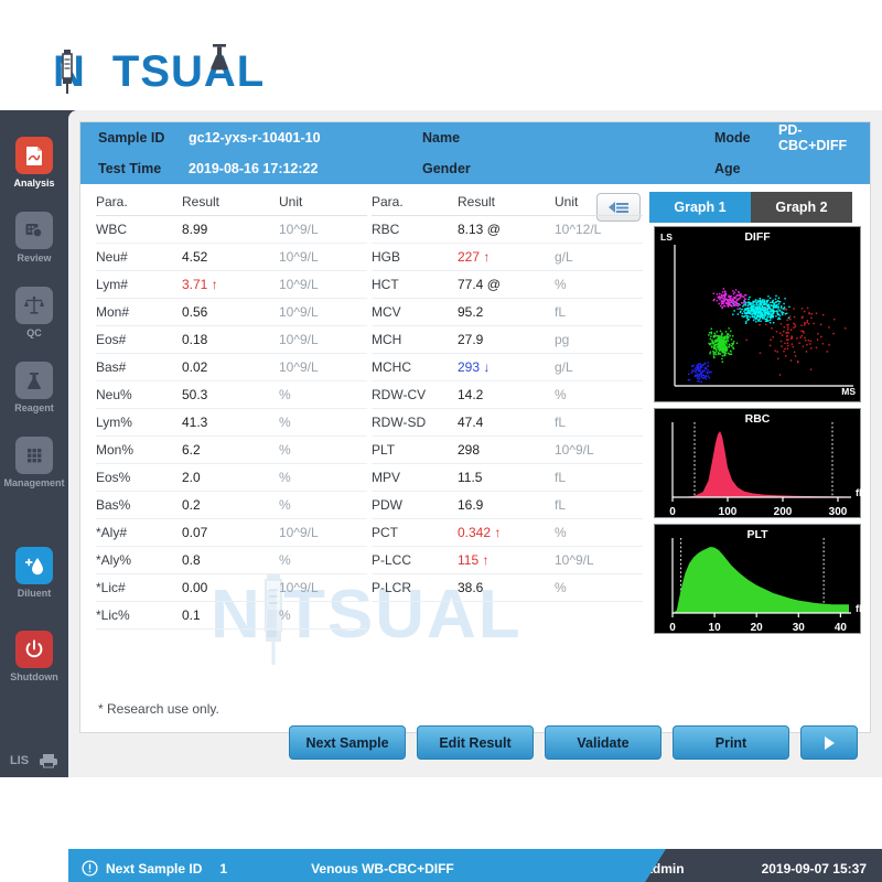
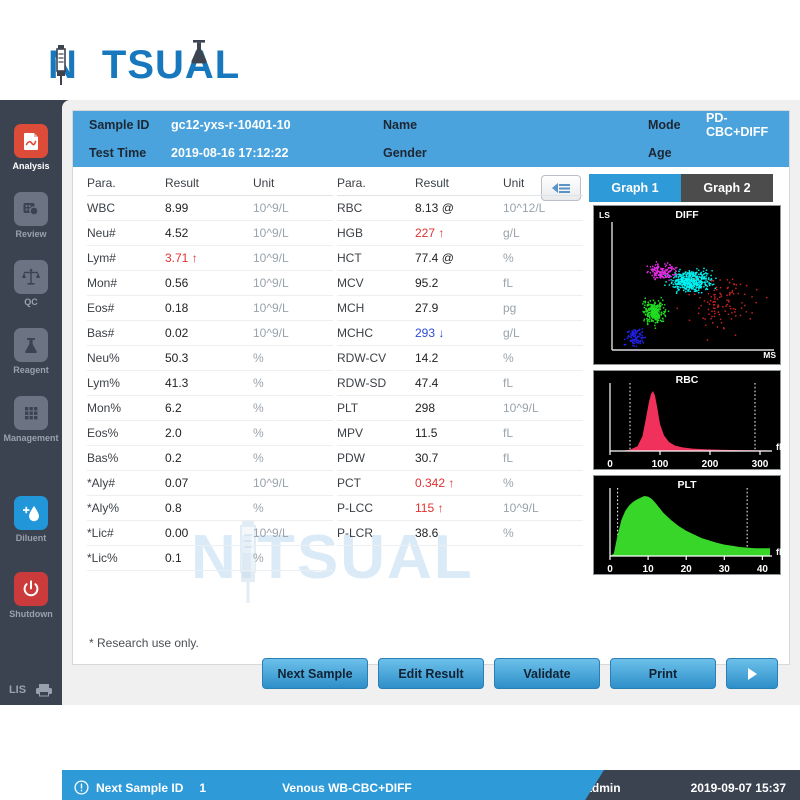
  TSUAL
  Analysis
  Review
  QC
  Reagent
  Management
  Diluent
  Shutdown
  LIS
  Sample ID
  gc12-yxs-r-10401-10
  Name
  Mode
  PD-CBC+DIFF
  Test Time
  2019-08-16 17:12:22
  Gender
  Age
  NITSUAL
  Para.
  Result
  Unit
  WBC
  8.99
  10^9/L
  Neu#
  4.52
  10^9/L
  Lym#
  3.71 ↑
  10^9/L
  Mon#
  0.56
  10^9/L
  Eos#
  0.18
  10^9/L
  Bas#
  0.02
  10^9/L
  Neu%
  50.3
  %
  Lym%
  41.3
  %
  Mon%
  6.2
  %
  Eos%
  2.0
  %
  Bas%
  0.2
  %
  *Aly#
  0.07
  10^9/L
  *Aly%
  0.8
  %
  *Lic#
  0.00
  10^9/L
  *Lic%
  0.1
  %
  Para.
  Result
  Unit
  RBC
  8.13 @
  10^12/L
  HGB
  227 ↑
  g/L
  HCT
  77.4 @
  %
  MCV
  95.2
  fL
  MCH
  27.9
  pg
  MCHC
  293 ↓
  g/L
  RDW-CV
  14.2
  %
  RDW-SD
  47.4
  fL
  PLT
  298
  10^9/L
  MPV
  11.5
  fL
  PDW
- 16.9
+ 30.7
  fL
  PCT
  0.342 ↑
  %
  P-LCC
  115 ↑
  10^9/L
  P-LCR
  38.6
  %
  * Research use only.
  Graph 1
  Graph 2
  DIFF
  LS
  MS
  RBC
  0
  100
  200
  300
  fL
  PLT
  0
  10
  20
  30
  40
  fL
  Next Sample
  Edit Result
  Validate
  Print
  Next Sample ID
  1
  Venous WB-CBC+DIFF
  2019-09-07 15:37
